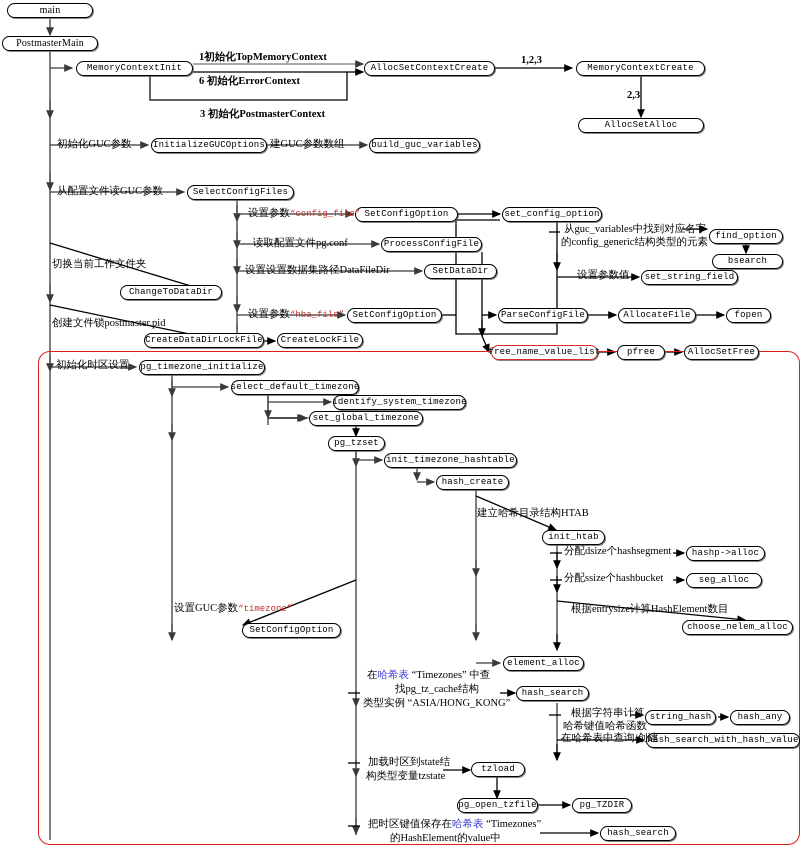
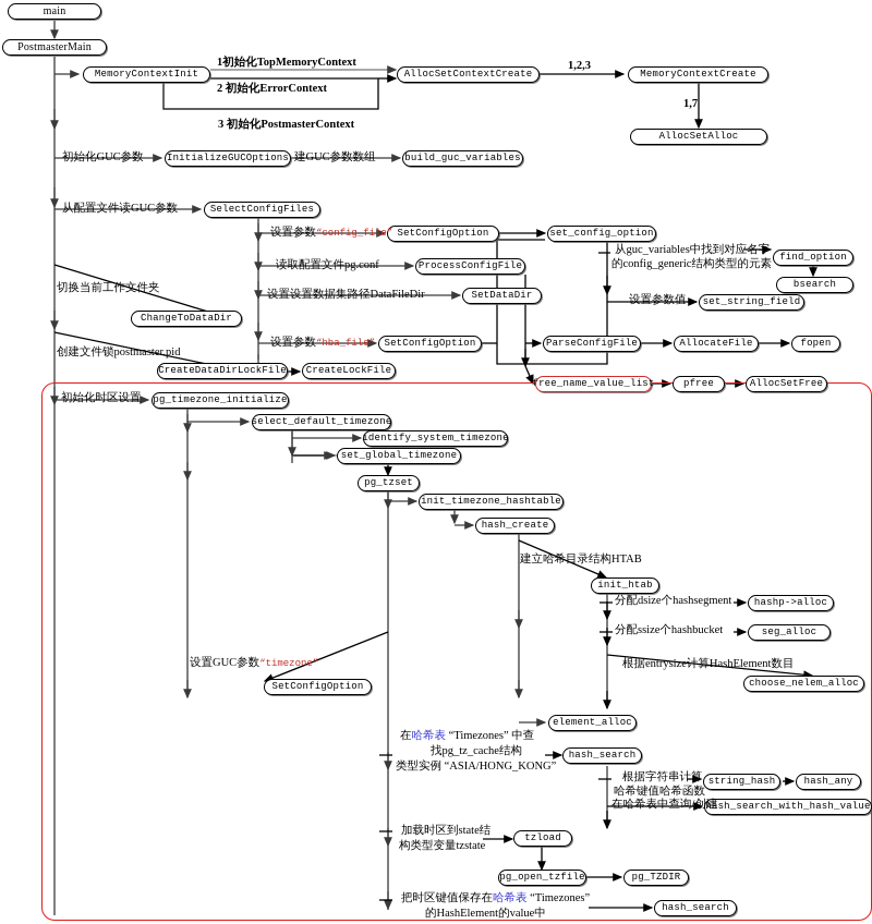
  main
  PostmasterMain
  MemoryContextInit
  AllocSetContextCreate
  MemoryContextCreate
  AllocSetAlloc
  InitializeGUCOptions
  build_guc_variables
  SelectConfigFiles
  SetConfigOption
  set_config_option
  find_option
  bsearch
  set_string_field
  ProcessConfigFile
  SetDataDir
  ChangeToDataDir
  SetConfigOption
  ParseConfigFile
  AllocateFile
  fopen
  CreateDataDirLockFile
  CreateLockFile
  free_name_value_list
  pfree
  AllocSetFree
  pg_timezone_initialize
  select_default_timezone
  identify_system_timezone
  set_global_timezone
  pg_tzset
  init_timezone_hashtable
  hash_create
  init_htab
  hashp->alloc
  seg_alloc
  choose_nelem_alloc
  element_alloc
  SetConfigOption
  hash_search
  string_hash
  hash_any
  hash_search_with_hash_value
  tzload
  pg_open_tzfile
  pg_TZDIR
  hash_search
  1初始化TopMemoryContext
- 6 初始化ErrorContext
+ 2 初始化ErrorContext
  3 初始化PostmasterContext
  1,2,3
- 2,3
+ 1,7
  初始化GUC参数
  建GUC参数数组
  从配置文件读GUC参数
  设置参数“config_file”
  读取配置文件pg.conf
  设置设置数据集路径DataFileDir
  设置参数“hba_file”
  切换当前工作文件夹
  创建文件锁postmaster.pid
  从guc_variables中找到对应名字
  的config_generic结构类型的元素
  设置参数值
  初始化时区设置
  建立哈希目录结构HTAB
  分配dsize个hashsegment
  分配ssize个hashbucket
  根据entrysize计算HashElement数目
  设置GUC参数“timezone”
  在哈希表 “Timezones” 中查
  找pg_tz_cache结构
  类型实例 “ASIA/HONG_KONG”
  根据字符串计算
  哈希键值哈希函数
  在哈希表中查询/创建
  加载时区到state结
  构类型变量tzstate
  把时区键值保存在哈希表 “Timezones”
  的HashElement的value中
